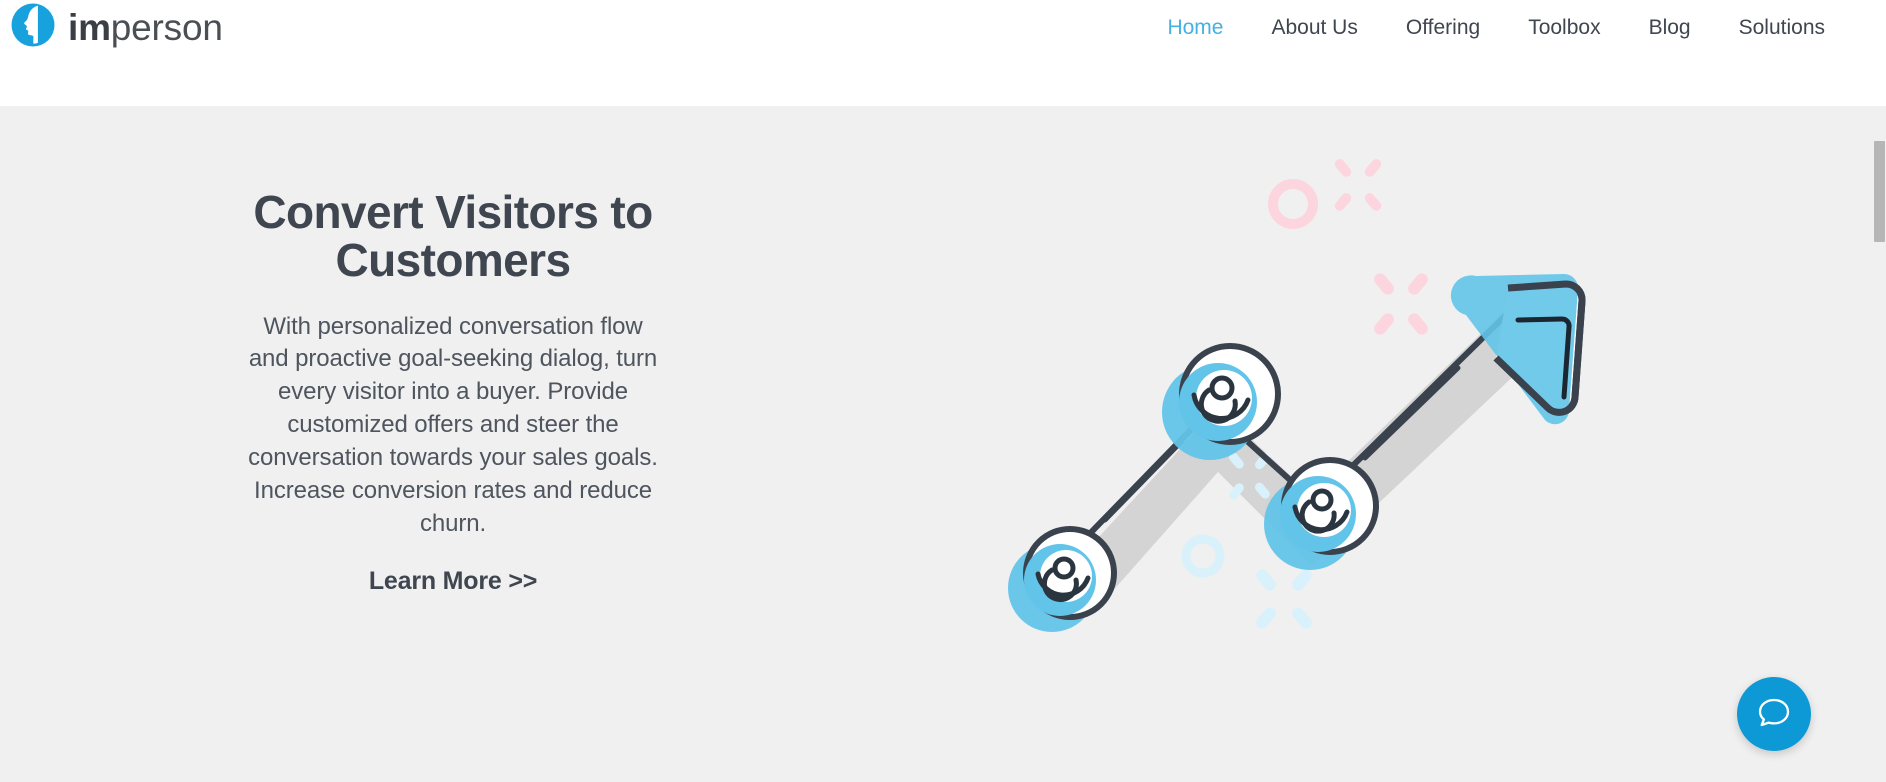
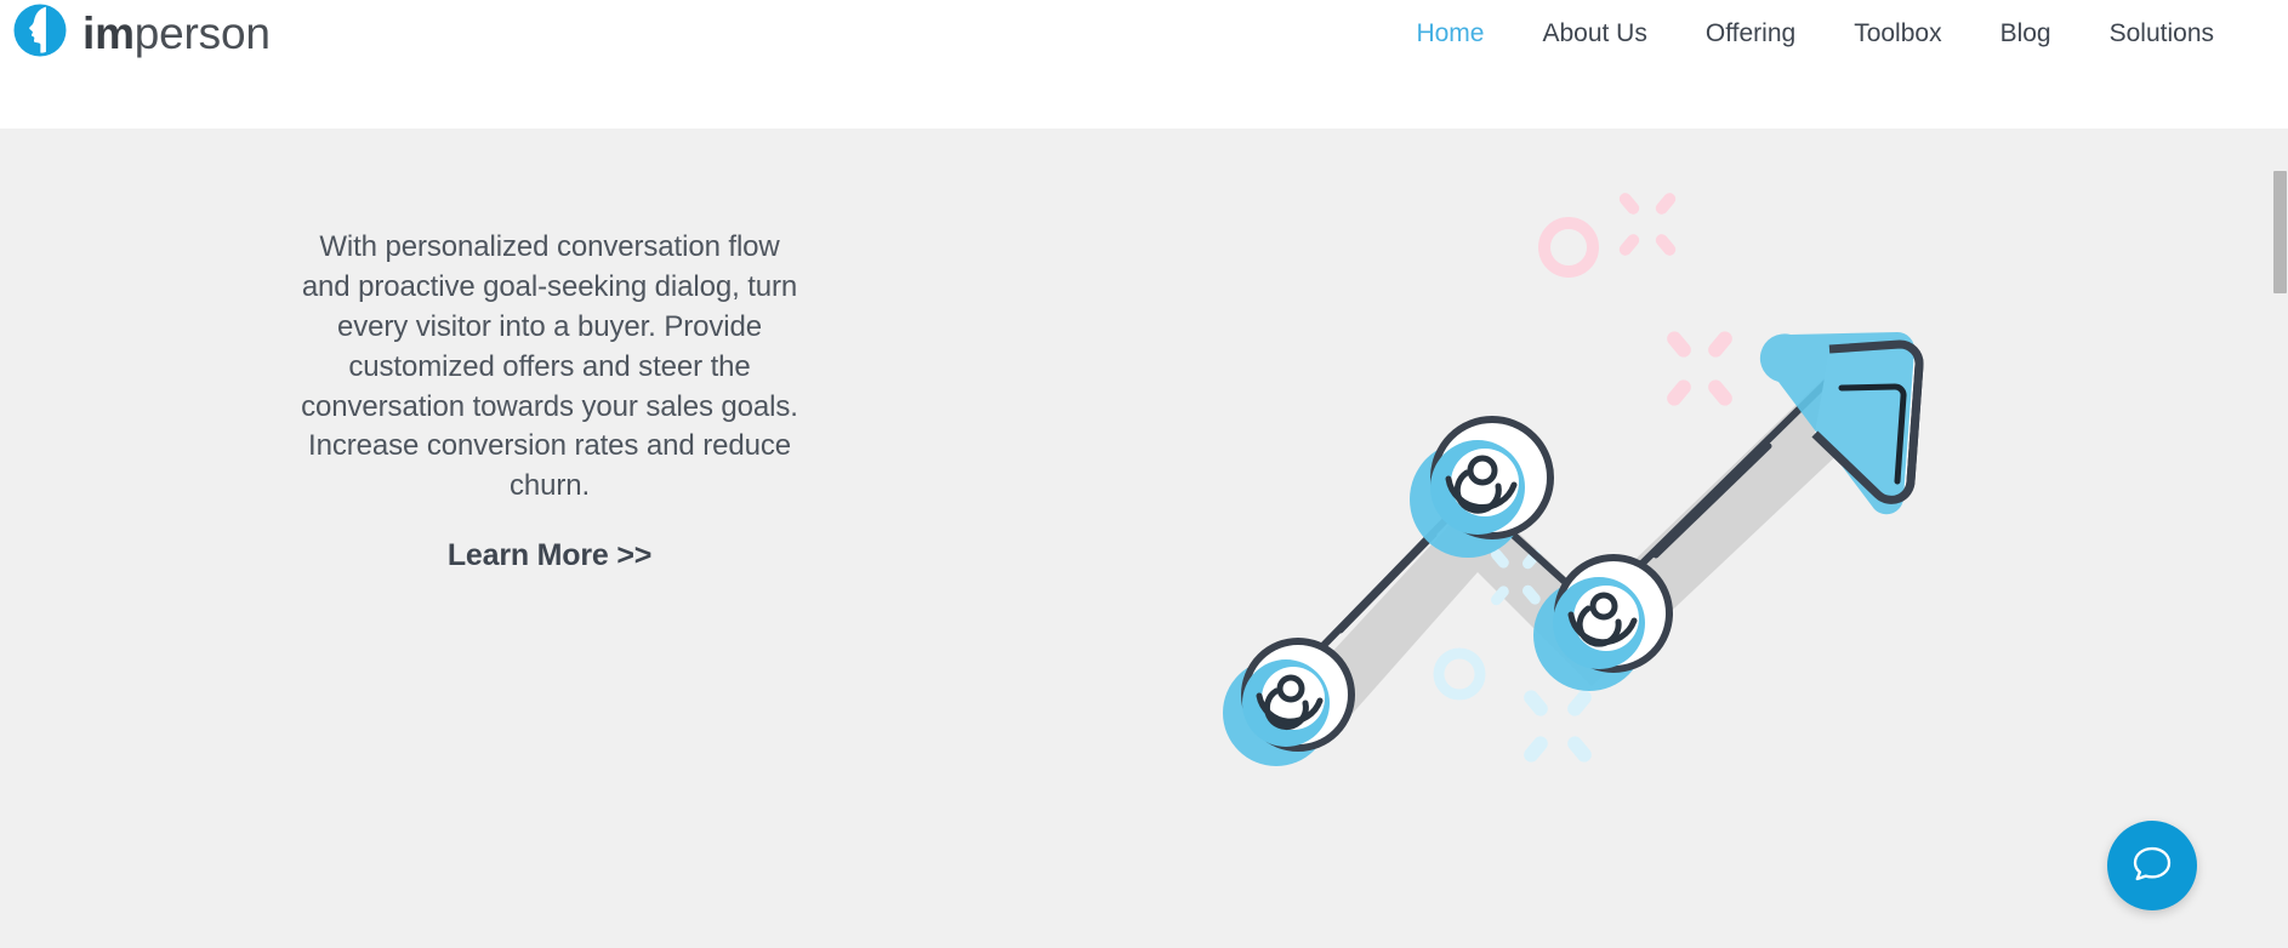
  imperson
  Home
  About Us
  Offering
  Toolbox
  Blog
  Solutions
- Convert Visitors to Customers
  With personalized conversation flow and proactive goal-seeking dialog, turn every visitor into a buyer. Provide customized offers and steer the conversation towards your sales goals. Increase conversion rates and reduce churn.
  Learn More >>
